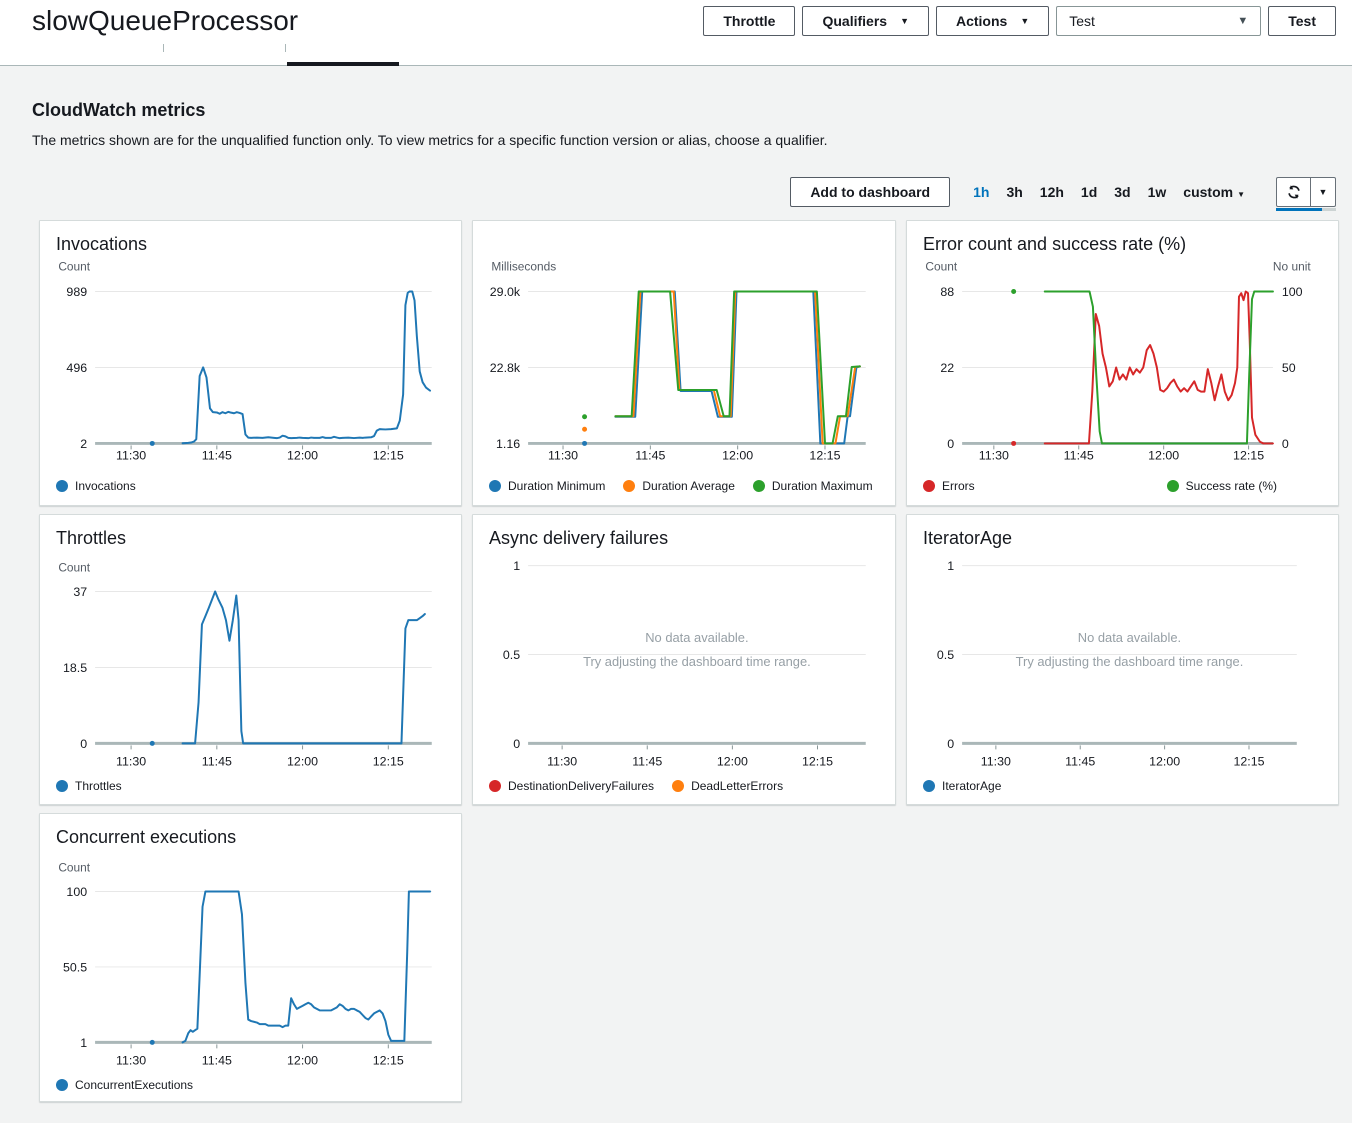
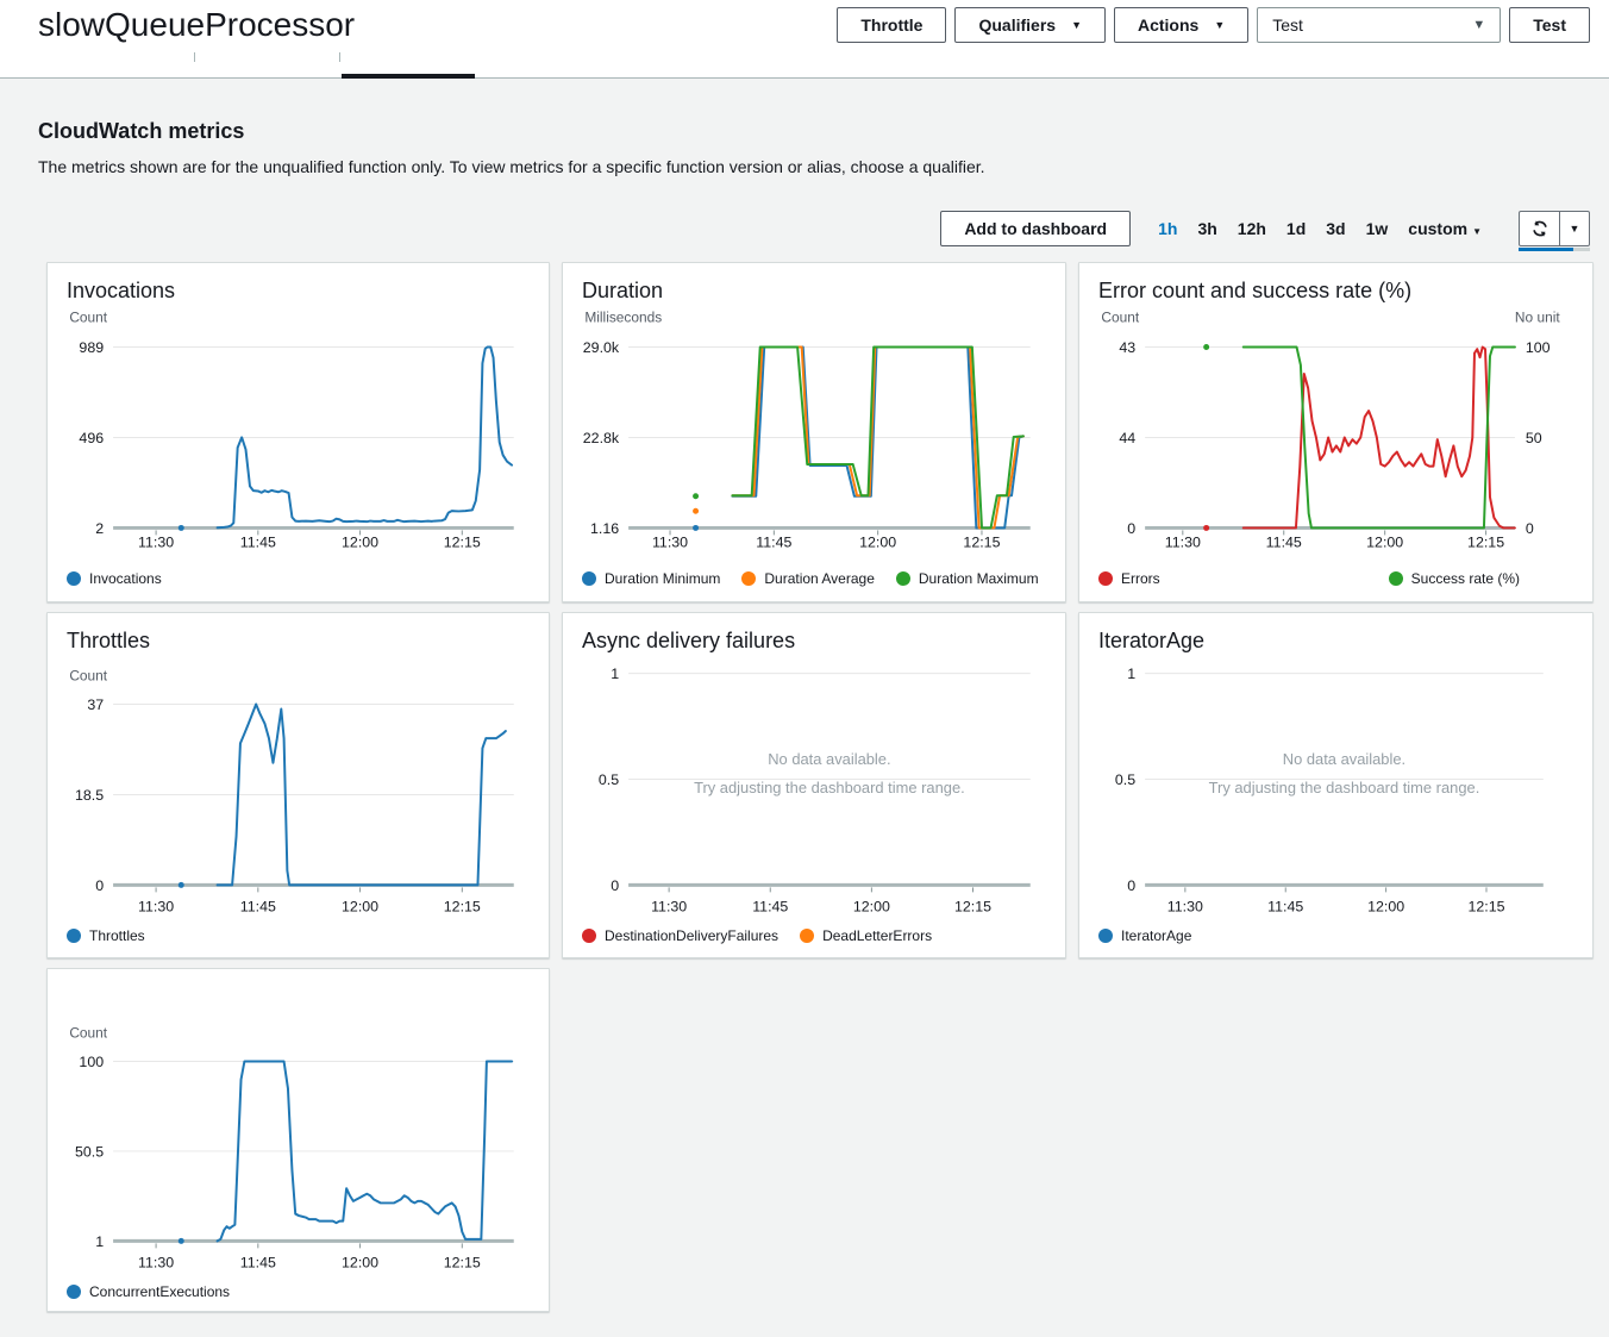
  slowQueueProcessor
  Throttle
  Qualifiers
  ▼
  Actions
  ▼
  Test
  ▼
  Test
  CloudWatch metrics
  The metrics shown are for the unqualified function only. To view metrics for a specific function version or alias, choose a qualifier.
  Add to dashboard
  1h
  3h
  12h
  1d
  3d
  1w
  custom ▼
  ▼
  Invocations
  989
  496
  2
  Count
  11:30
  11:45
  12:00
  12:15
  Invocations
+ Duration
  29.0k
  22.8k
  1.16
  Milliseconds
  11:30
  11:45
  12:00
  12:15
  Duration Minimum
  Duration Average
  Duration Maximum
  Error count and success rate (%)
- 88
+ 43
- 22
+ 44
  0
  100
  50
  0
  Count
  No unit
  11:30
  11:45
  12:00
  12:15
  Errors
  Success rate (%)
  Throttles
  37
  18.5
  0
  Count
  11:30
  11:45
  12:00
  12:15
  Throttles
  Async delivery failures
  1
  0.5
  0
  11:30
  11:45
  12:00
  12:15
  No data available.
  Try adjusting the dashboard time range.
  DestinationDeliveryFailures
  DeadLetterErrors
  IteratorAge
  1
  0.5
  0
  11:30
  11:45
  12:00
  12:15
  No data available.
  Try adjusting the dashboard time range.
  IteratorAge
- Concurrent executions
  100
  50.5
  1
  Count
  11:30
  11:45
  12:00
  12:15
  ConcurrentExecutions
